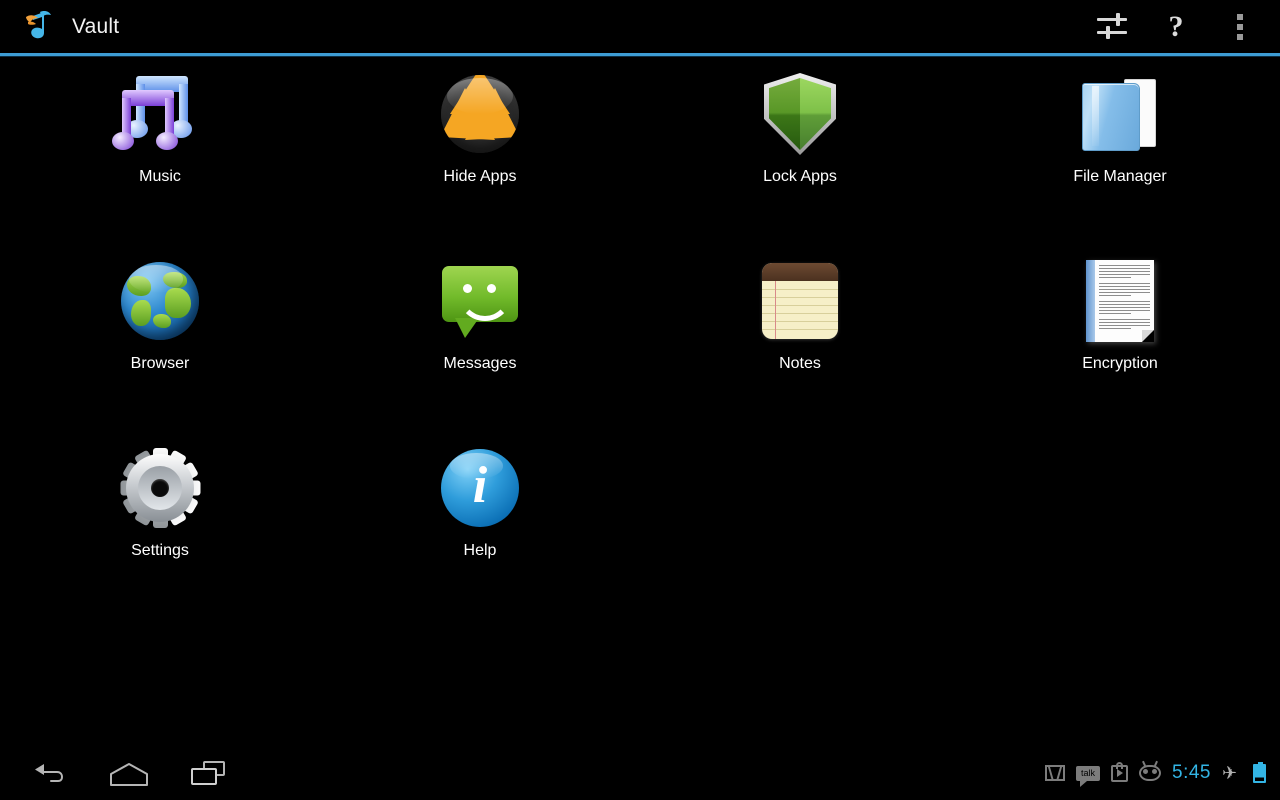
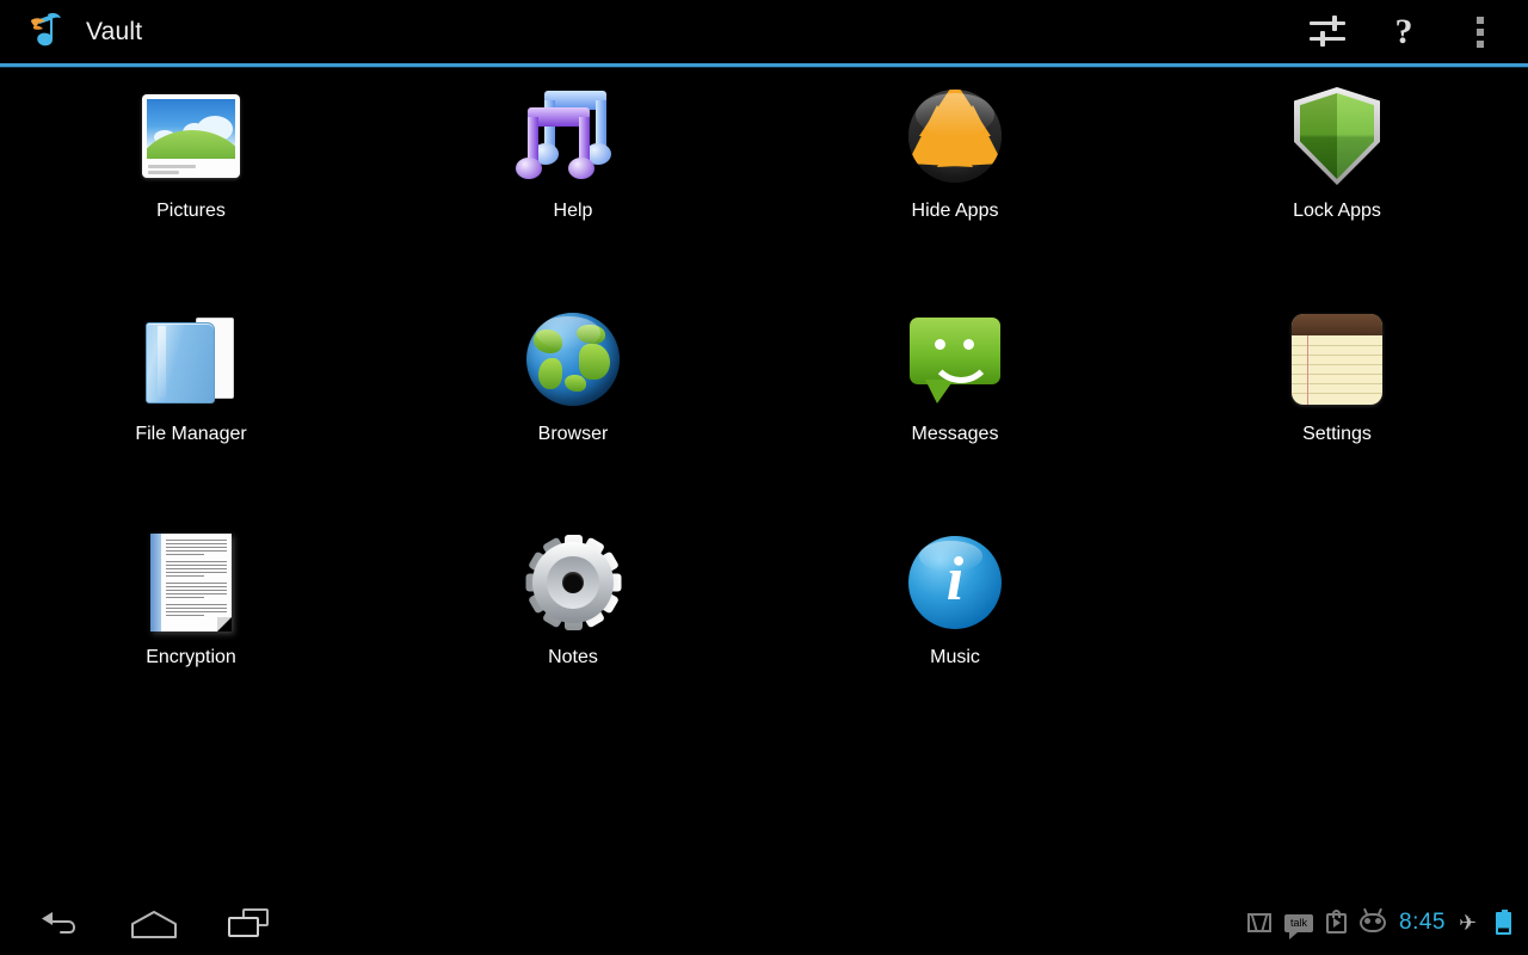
  Vault
  ?
+ Pictures
- Music
+ Help
  Hide Apps
  Lock Apps
  File Manager
  Browser
  Messages
- Notes
+ Settings
  Encryption
- Settings
+ Notes
  i
- Help
+ Music
  talk
- 5:45
+ 8:45
  ✈
